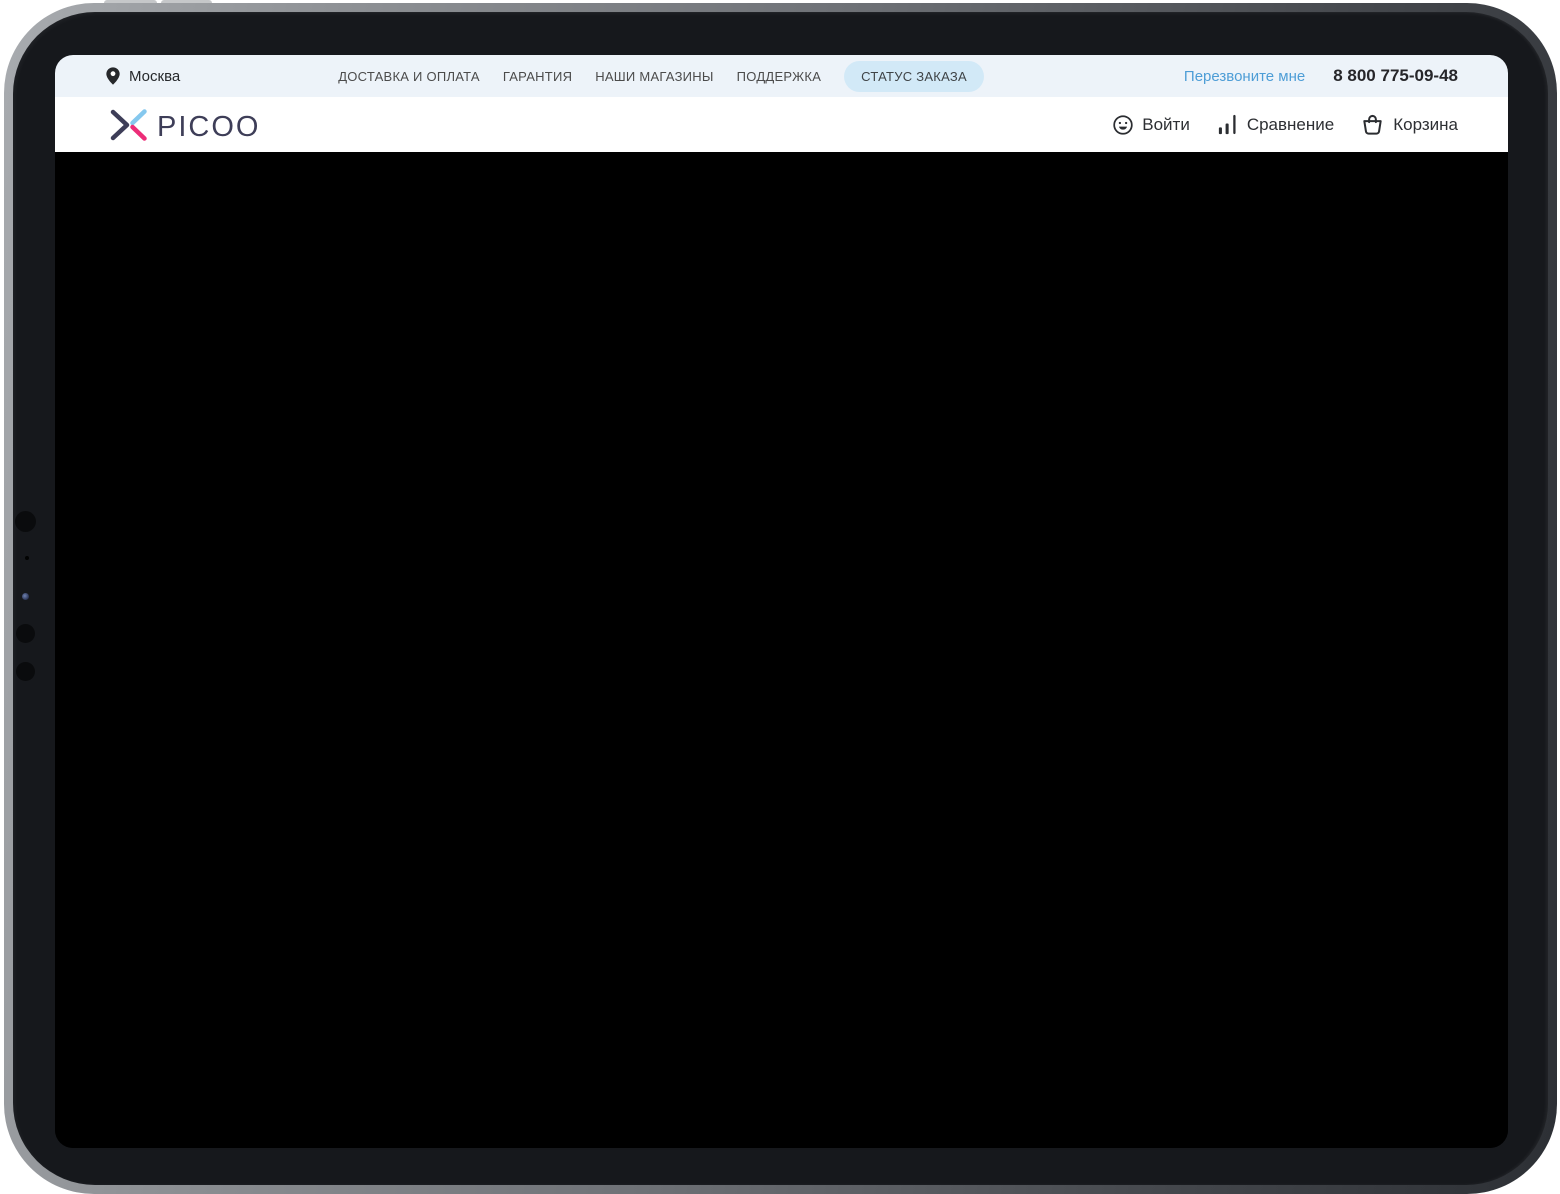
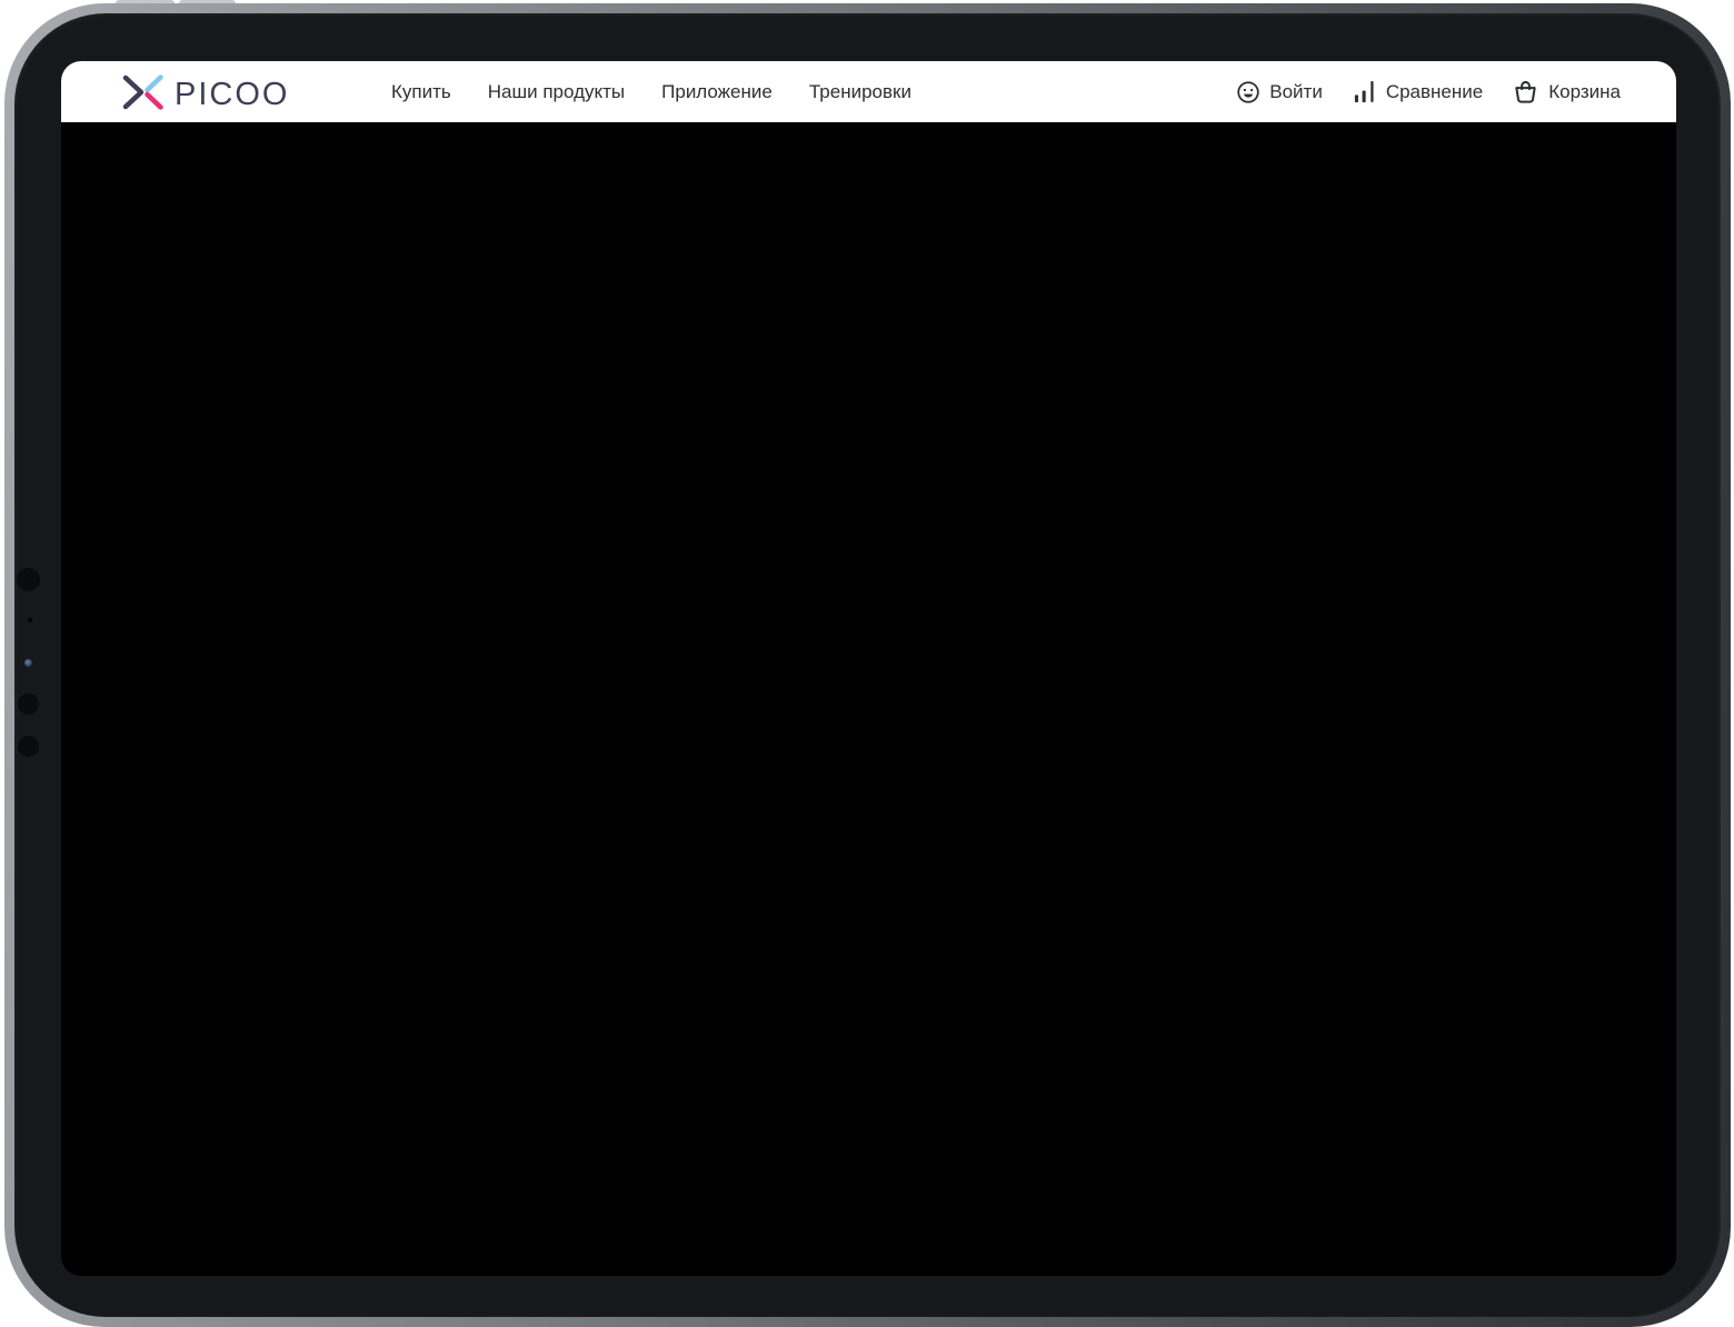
- Москва
- ДОСТАВКА И ОПЛАТА
- ГАРАНТИЯ
- НАШИ МАГАЗИНЫ
- ПОДДЕРЖКА
- СТАТУС ЗАКАЗА
- Перезвоните мне
- 8 800 775-09-48
  PICOO
+ Купить
+ Наши продукты
+ Приложение
+ Тренировки
  Войти
  Сравнение
  Корзина
